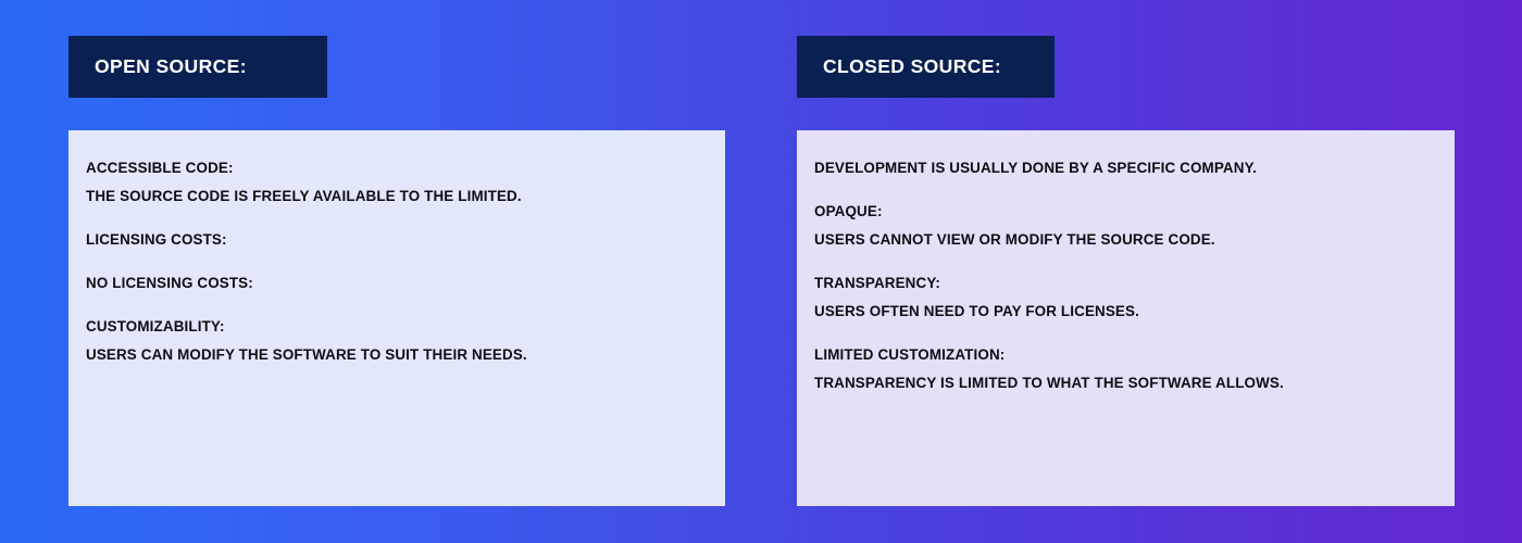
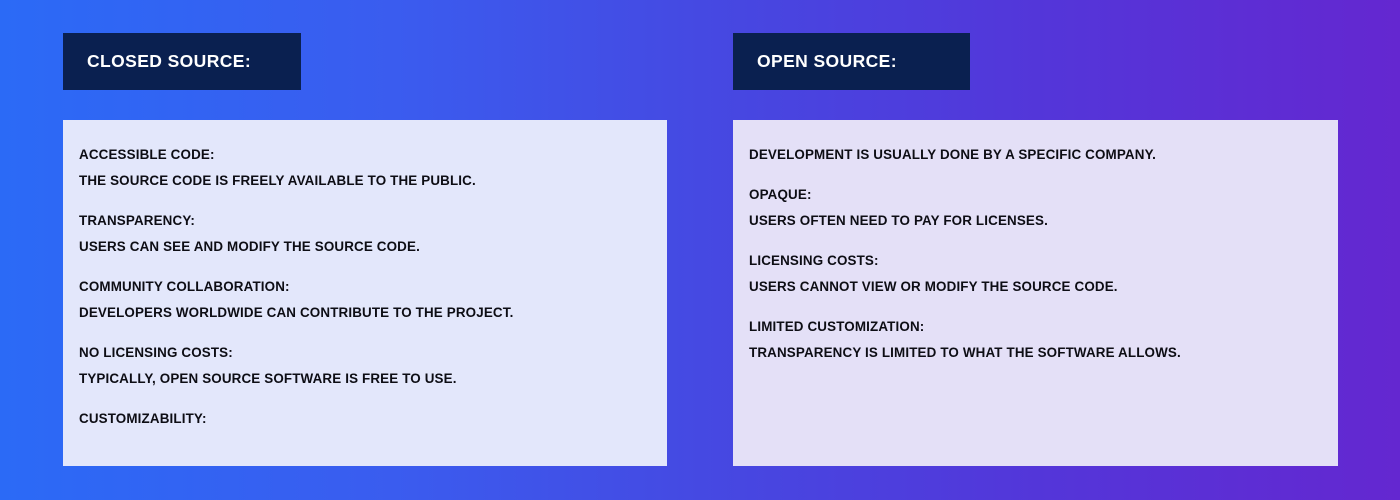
- OPEN SOURCE:
+ CLOSED SOURCE:
  ACCESSIBLE CODE:
- THE SOURCE CODE IS FREELY AVAILABLE TO THE LIMITED.
+ THE SOURCE CODE IS FREELY AVAILABLE TO THE PUBLIC.
- LICENSING COSTS:
+ TRANSPARENCY:
+ USERS CAN SEE AND MODIFY THE SOURCE CODE.
+ COMMUNITY COLLABORATION:
+ DEVELOPERS WORLDWIDE CAN CONTRIBUTE TO THE PROJECT.
  NO LICENSING COSTS:
+ TYPICALLY, OPEN SOURCE SOFTWARE IS FREE TO USE.
  CUSTOMIZABILITY:
- USERS CAN MODIFY THE SOFTWARE TO SUIT THEIR NEEDS.
- CLOSED SOURCE:
+ OPEN SOURCE:
  DEVELOPMENT IS USUALLY DONE BY A SPECIFIC COMPANY.
  OPAQUE:
- USERS CANNOT VIEW OR MODIFY THE SOURCE CODE.
+ USERS OFTEN NEED TO PAY FOR LICENSES.
- TRANSPARENCY:
+ LICENSING COSTS:
- USERS OFTEN NEED TO PAY FOR LICENSES.
+ USERS CANNOT VIEW OR MODIFY THE SOURCE CODE.
  LIMITED CUSTOMIZATION:
  TRANSPARENCY IS LIMITED TO WHAT THE SOFTWARE ALLOWS.
